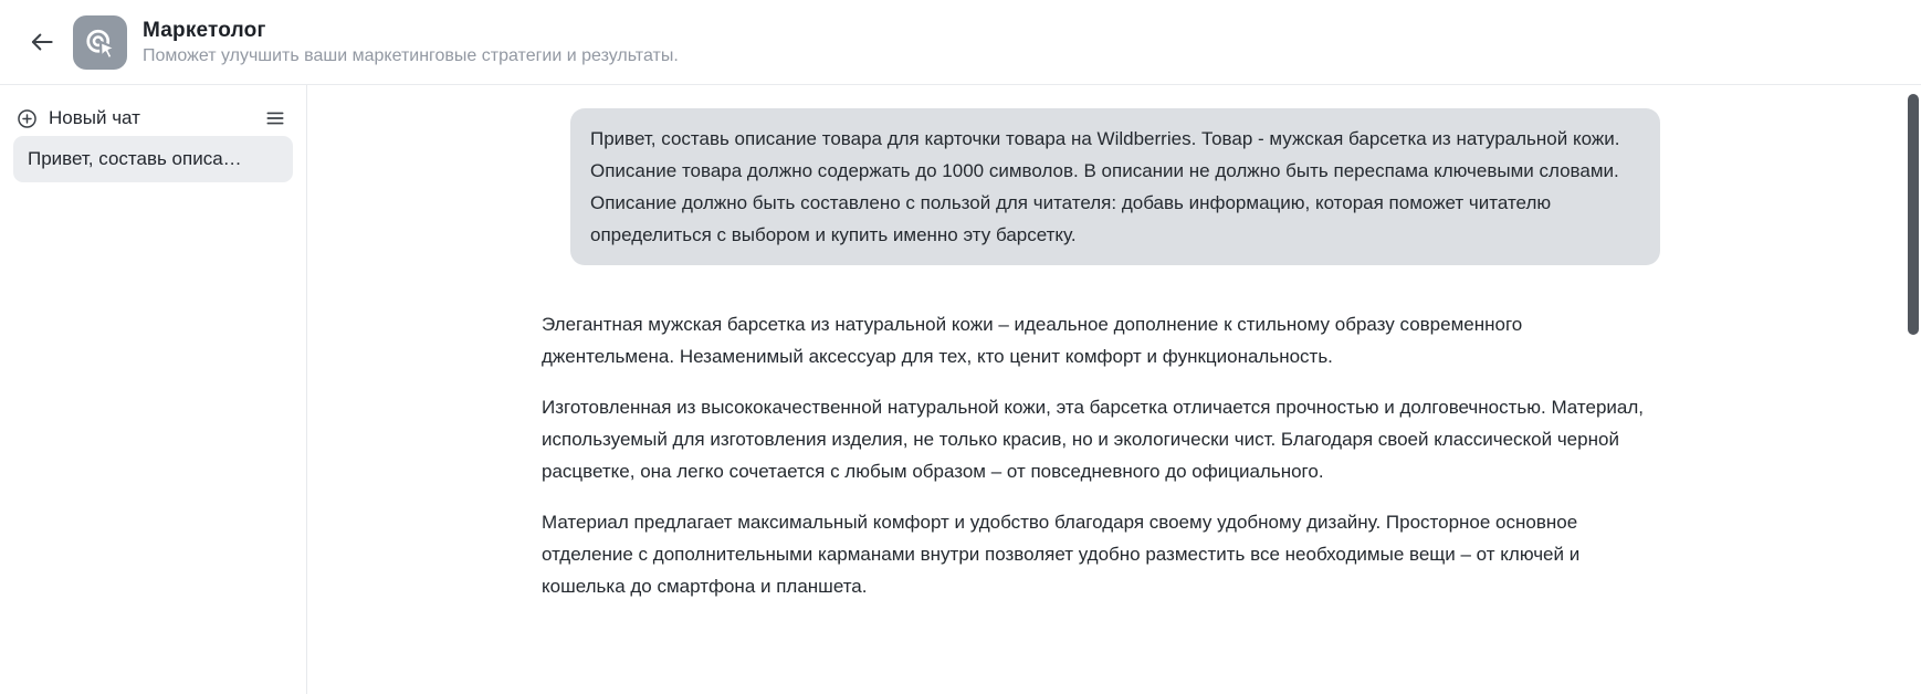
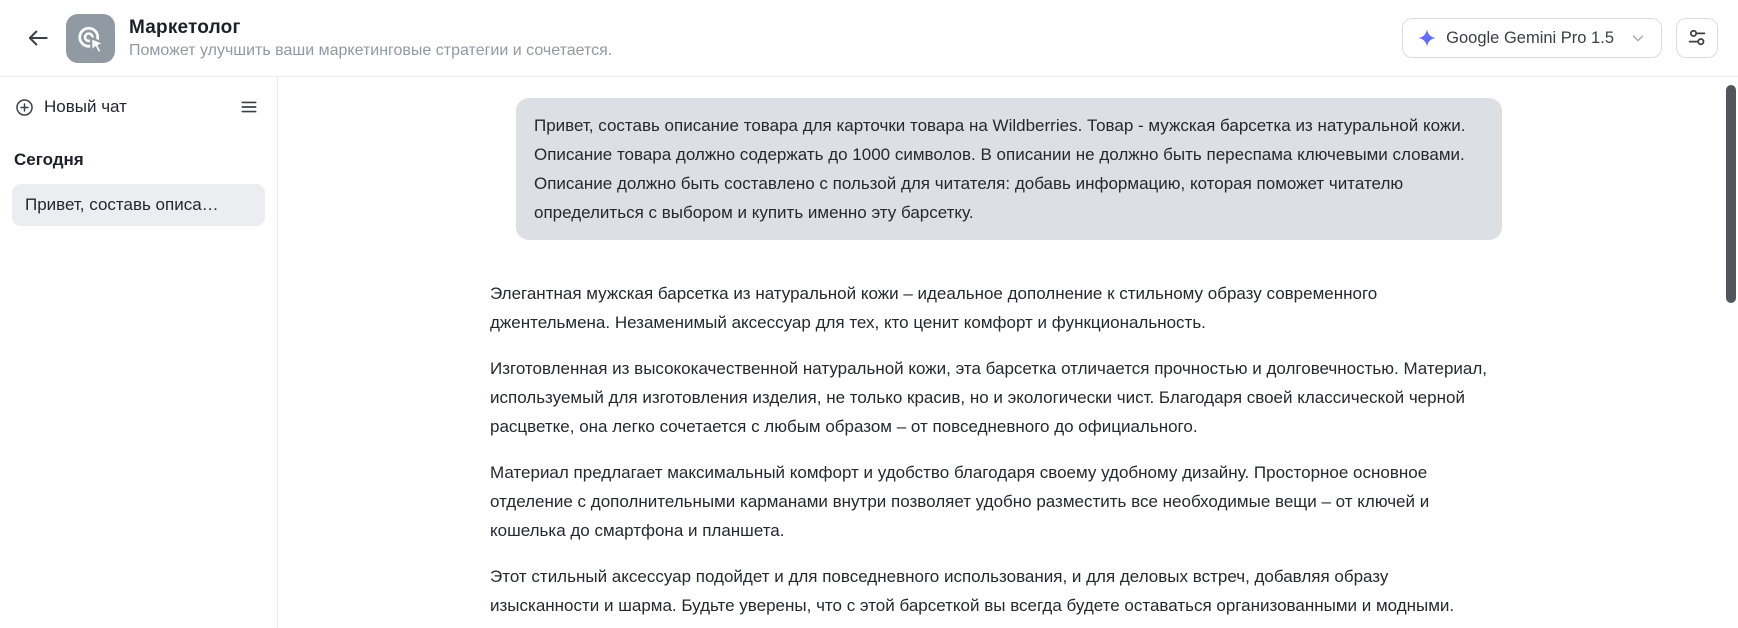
  Маркетолог
- Поможет улучшить ваши маркетинговые стратегии и результаты.
+ Поможет улучшить ваши маркетинговые стратегии и сочетается.
+ Google Gemini Pro 1.5
  Новый чат
+ Сегодня
  Привет, составь описа…
  Привет, составь описание товара для карточки товара на Wildberries. Товар - мужская барсетка из натуральной кожи. Описание товара должно содержать до 1000 символов. В описании не должно быть переспама ключевыми словами. Описание должно быть составлено с пользой для читателя: добавь информацию, которая поможет читателю определиться с выбором и купить именно эту барсетку.
  Элегантная мужская барсетка из натуральной кожи – идеальное дополнение к стильному образу современного джентельмена. Незаменимый аксессуар для тех, кто ценит комфорт и функциональность.
  Изготовленная из высококачественной натуральной кожи, эта барсетка отличается прочностью и долговечностью. Материал, используемый для изготовления изделия, не только красив, но и экологически чист. Благодаря своей классической черной расцветке, она легко сочетается с любым образом – от повседневного до официального.
  Материал предлагает максимальный комфорт и удобство благодаря своему удобному дизайну. Просторное основное отделение с дополнительными карманами внутри позволяет удобно разместить все необходимые вещи – от ключей и кошелька до смартфона и планшета.
+ Этот стильный аксессуар подойдет и для повседневного использования, и для деловых встреч, добавляя образу изысканности и шарма. Будьте уверены, что с этой барсеткой вы всегда будете оставаться организованными и модными.
